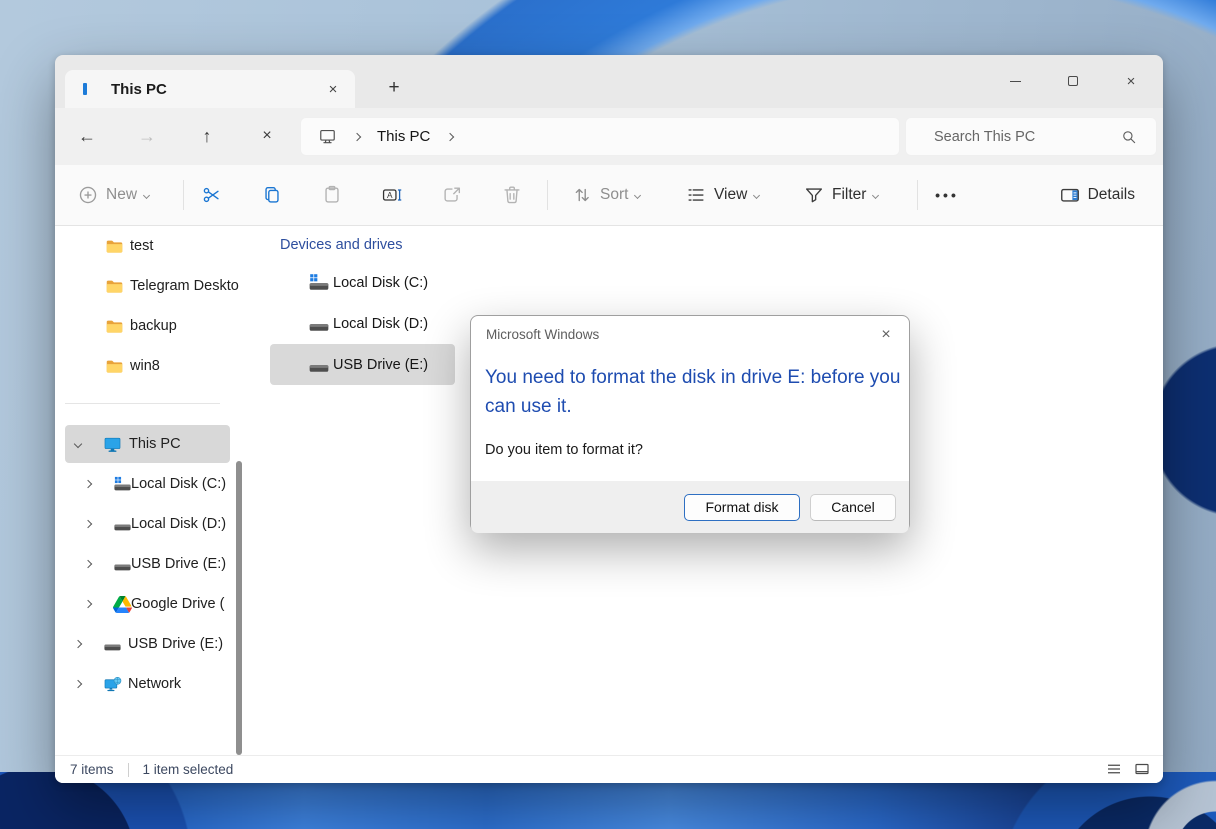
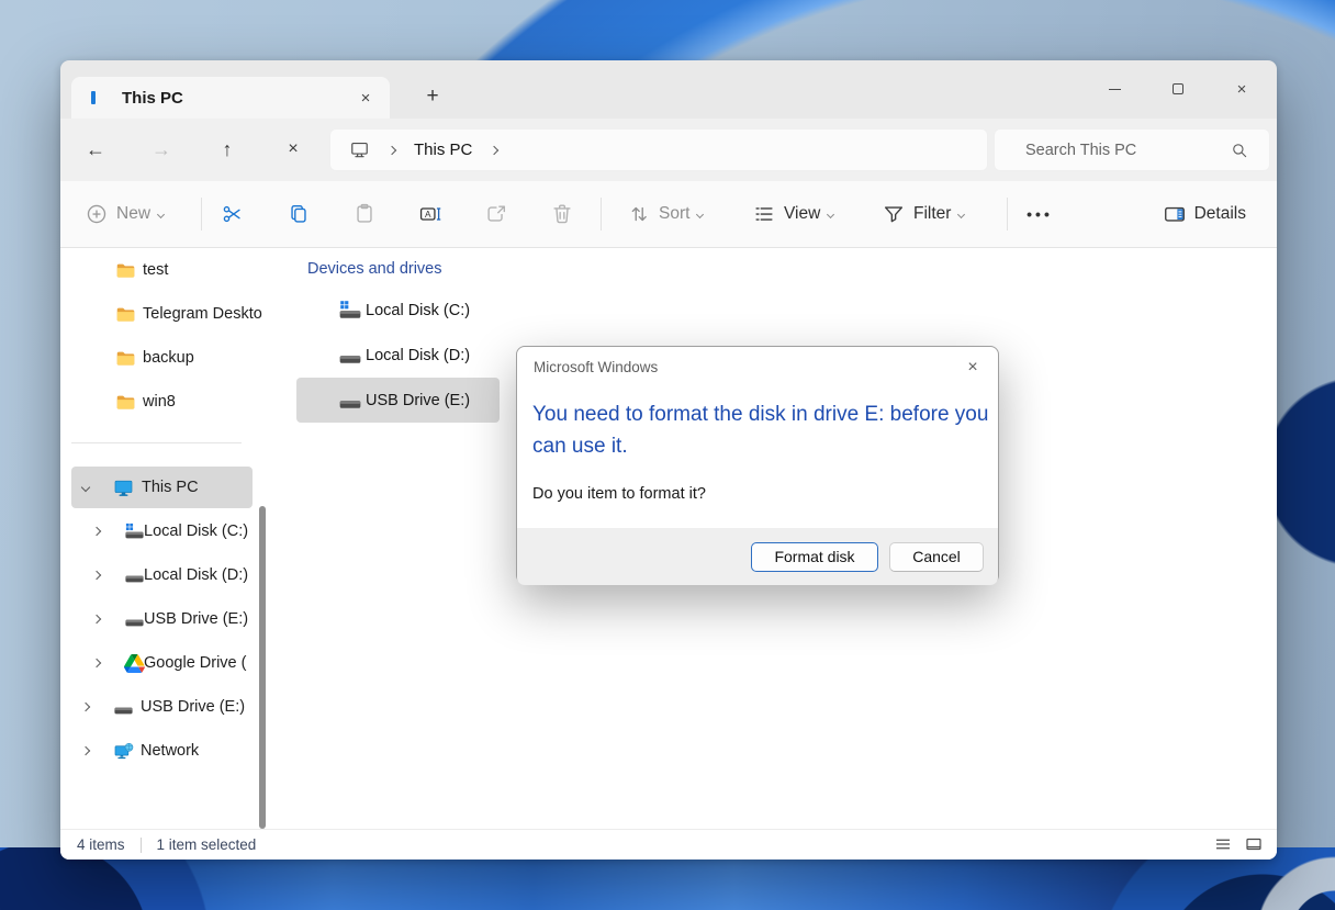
  This PC
  ×
  +
  ×
  ←
  →
  ↑
  ×
  This PC
  Search This PC
  New
  A
  Sort
  View
  Filter
  •••
  Details
  test
  Telegram Deskto
  backup
  win8
  This PC
  Local Disk (C:)
  Local Disk (D:)
  USB Drive (E:)
  Google Drive (
  USB Drive (E:)
  Network
  Devices and drives
  Local Disk (C:)
  Local Disk (D:)
  USB Drive (E:)
- 7 items
+ 4 items
  1 item selected
  Microsoft Windows
  ×
  You need to format the disk in drive E: before you can use it.
  Do you item to format it?
  Format disk
  Cancel
